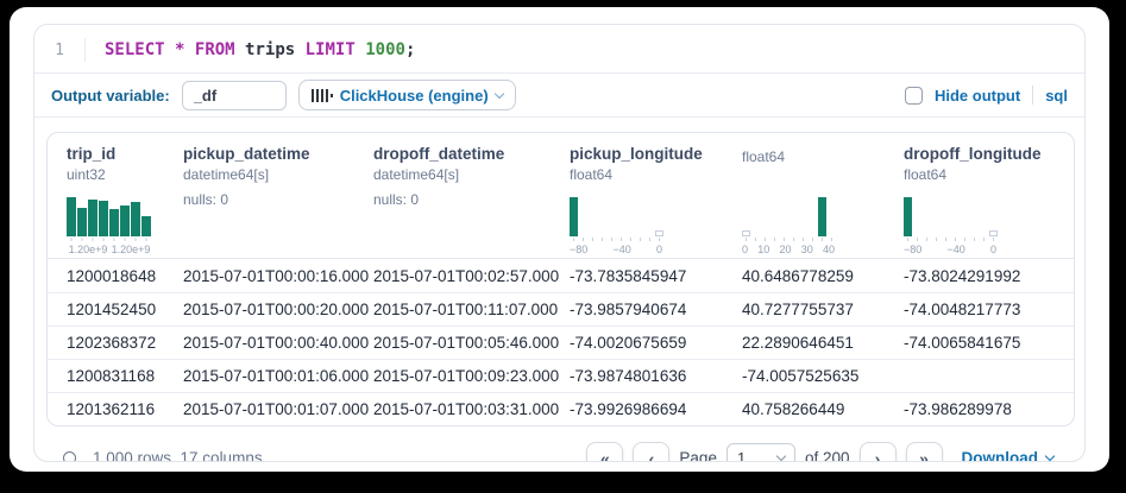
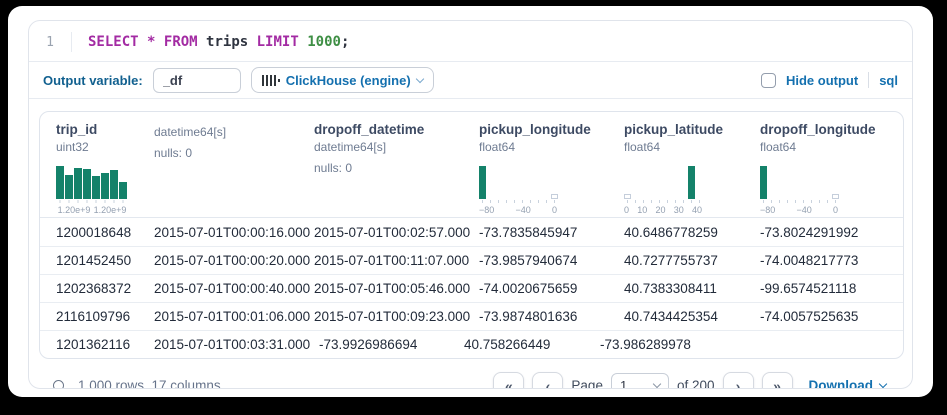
  1
  SELECT * FROM trips LIMIT 1000;
  Output variable:
  _df
  ClickHouse (engine)
  Hide output
  sql
  trip_id
  uint32
  1.20e+9
  1.20e+9
- pickup_datetime
  datetime64[s]
  nulls: 0
  dropoff_datetime
  datetime64[s]
  nulls: 0
  pickup_longitude
  float64
  −80
  −40
  0
+ pickup_latitude
  float64
  0
  10
  20
  30
  40
  dropoff_longitude
  float64
  −80
  −40
  0
  1200018648
  2015-07-01T00:00:16.000
  2015-07-01T00:02:57.000
  -73.7835845947
  40.6486778259
  -73.8024291992
  1201452450
  2015-07-01T00:00:20.000
  2015-07-01T00:11:07.000
  -73.9857940674
  40.7277755737
  -74.0048217773
  1202368372
  2015-07-01T00:00:40.000
  2015-07-01T00:05:46.000
  -74.0020675659
- 22.2890646451
+ 40.7383308411
- -74.0065841675
+ -99.6574521118
- 1200831168
+ 2116109796
  2015-07-01T00:01:06.000
  2015-07-01T00:09:23.000
  -73.9874801636
+ 40.7434425354
  -74.0057525635
  1201362116
- 2015-07-01T00:01:07.000
  2015-07-01T00:03:31.000
  -73.9926986694
  40.758266449
  -73.986289978
  1,000 rows, 17 columns
  «
  ‹
  Page
  1
  of 200
  ›
  »
  Download
